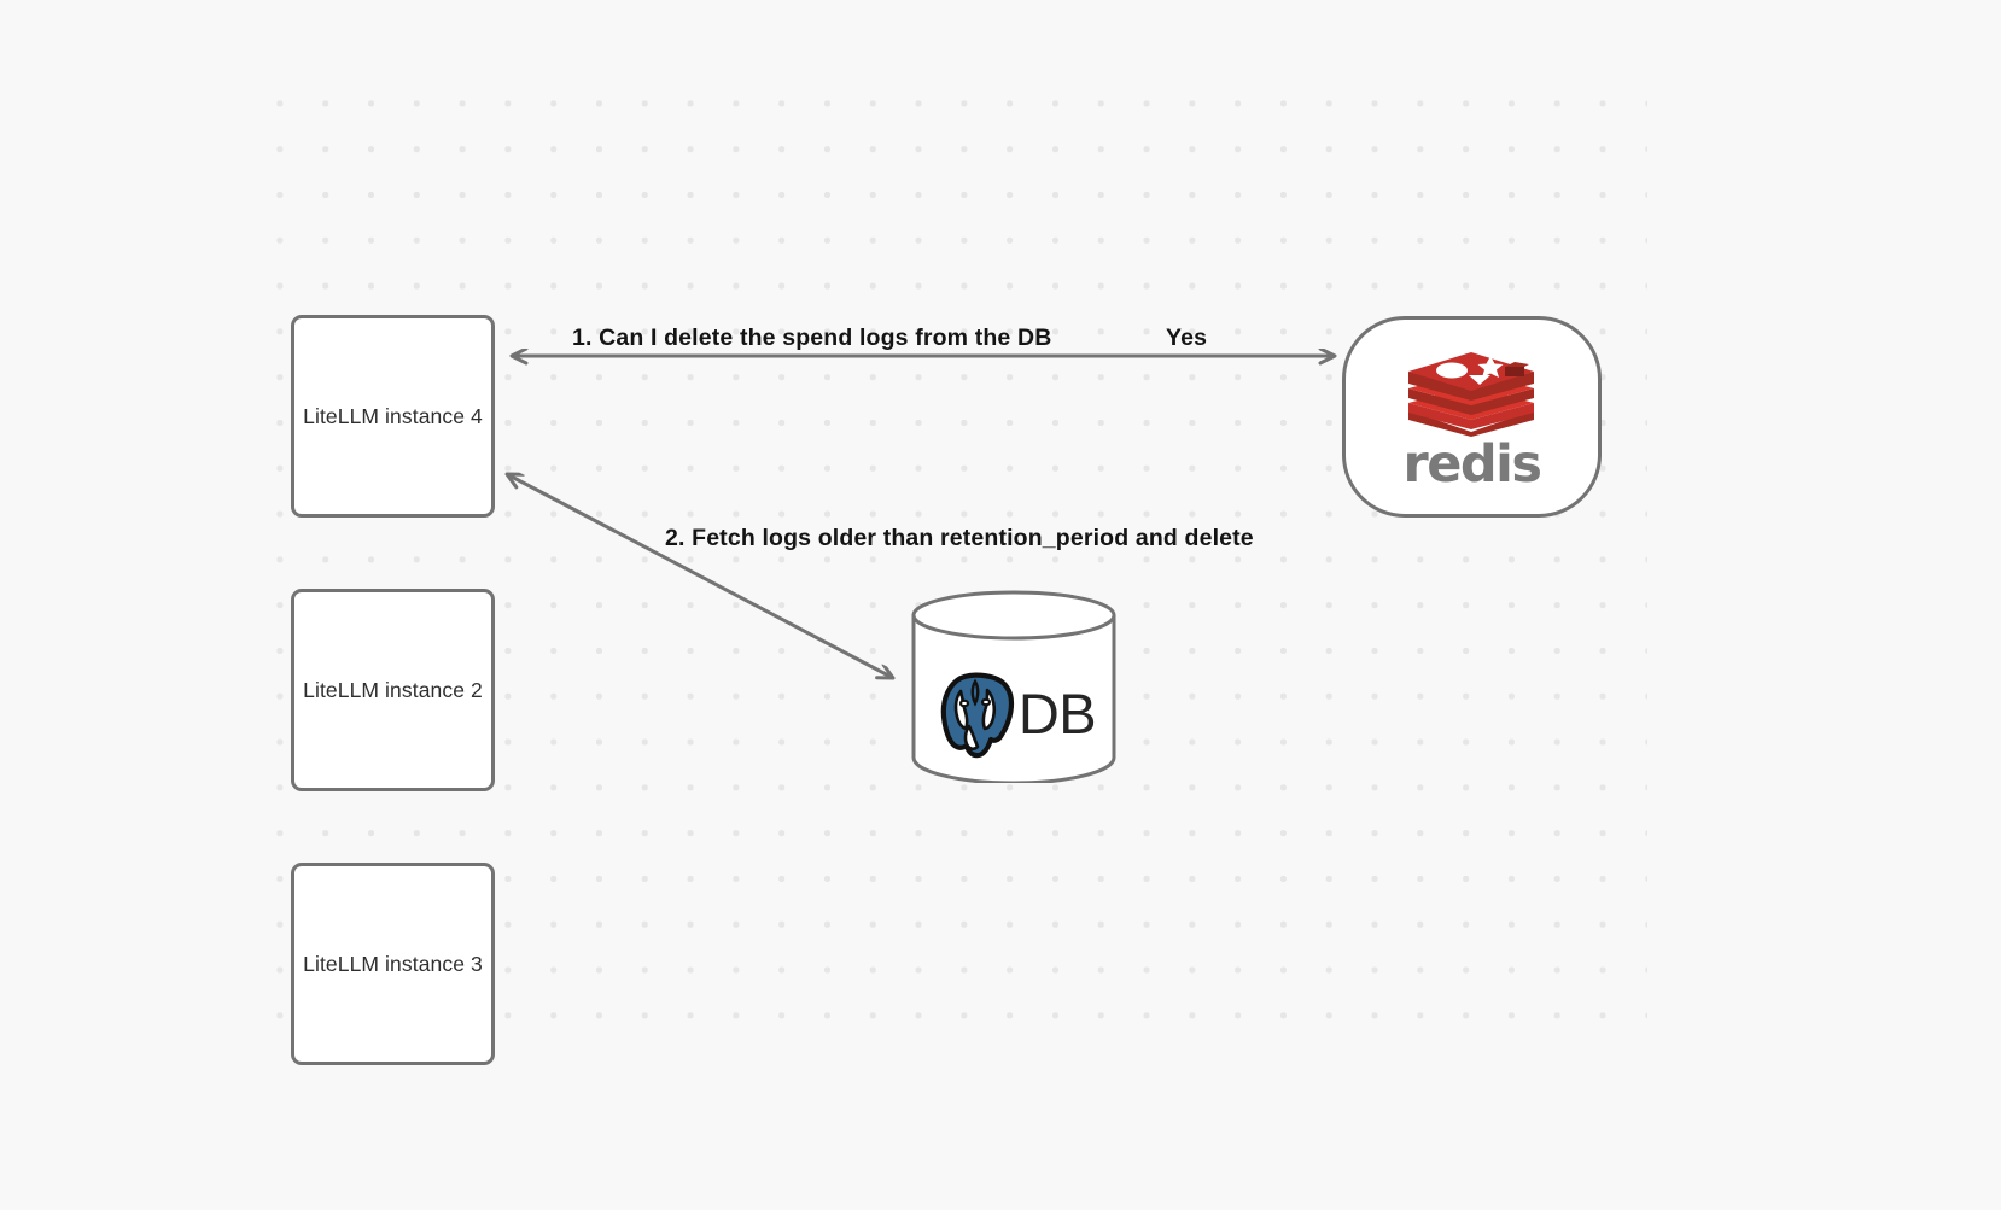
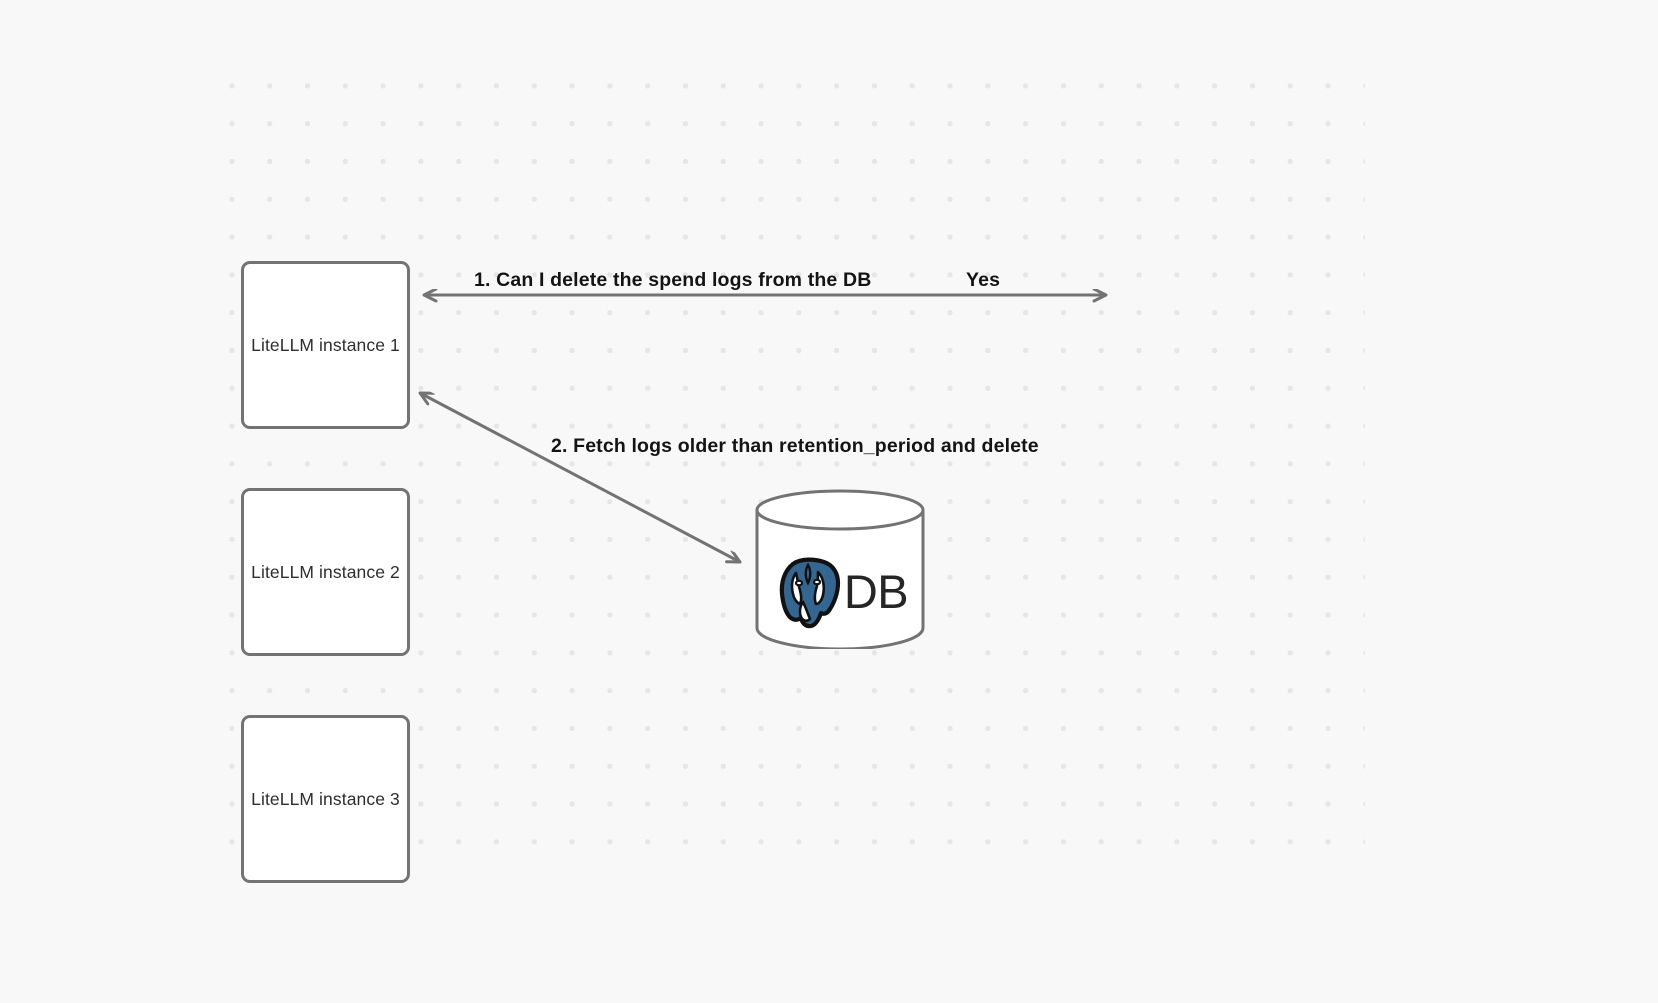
- LiteLLM instance 4
+ LiteLLM instance 1
  LiteLLM instance 2
  LiteLLM instance 3
- redis
  DB
  1. Can I delete the spend logs from the DB
  Yes
  2. Fetch logs older than retention_period and delete
